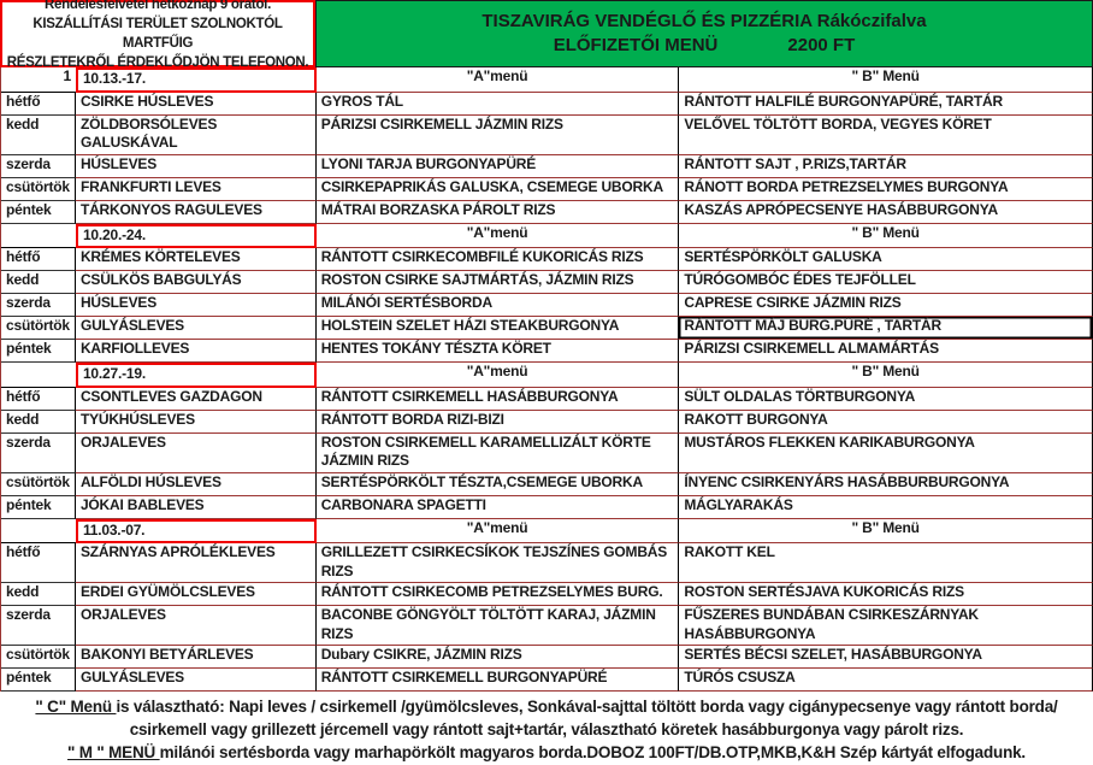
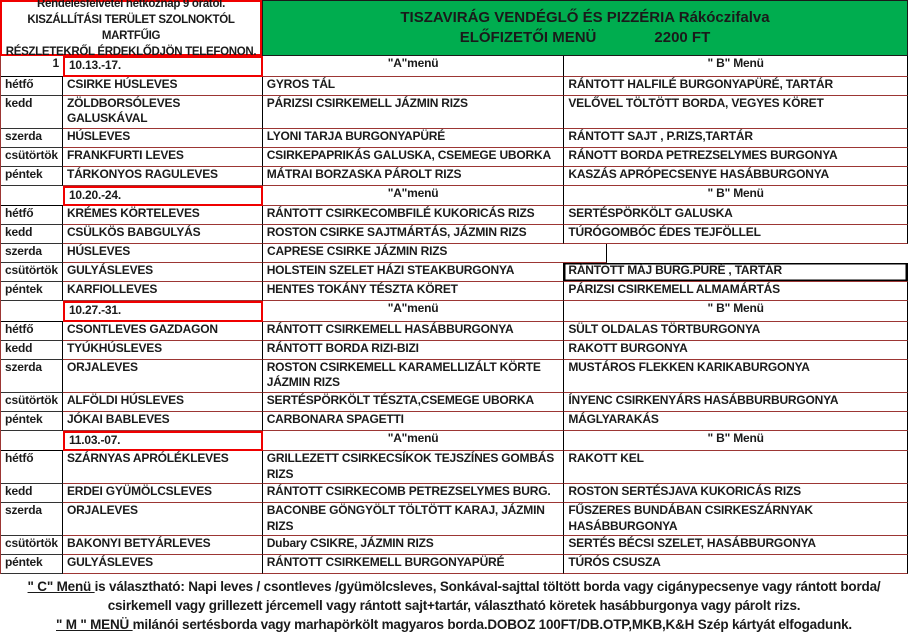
  Rendelésfelvétel hétköznap 9 órától.
  KISZÁLLÍTÁSI TERÜLET SZOLNOKTÓL MARTFŰIG
  RÉSZLETEKRŐL ÉRDEKLŐDJÖN TELEFONON.
  TISZAVIRÁG VENDÉGLŐ ÉS PIZZÉRIA Rákóczifalva
  ELŐFIZETŐI MENÜ
  2200 FT
  1
  10.13.-17.
  "A"menü
  " B" Menü
  hétfő
  CSIRKE HÚSLEVES
  GYROS TÁL
  RÁNTOTT HALFILÉ BURGONYAPÜRÉ, TARTÁR
  kedd
  ZÖLDBORSÓLEVES GALUSKÁVAL
  PÁRIZSI CSIRKEMELL JÁZMIN RIZS
  VELŐVEL TÖLTÖTT BORDA, VEGYES KÖRET
  szerda
  HÚSLEVES
  LYONI TARJA BURGONYAPÜRÉ
  RÁNTOTT SAJT , P.RIZS,TARTÁR
  csütörtök
  FRANKFURTI LEVES
  CSIRKEPAPRIKÁS GALUSKA, CSEMEGE UBORKA
  RÁNOTT BORDA PETREZSELYMES BURGONYA
  péntek
  TÁRKONYOS RAGULEVES
  MÁTRAI BORZASKA PÁROLT RIZS
  KASZÁS APRÓPECSENYE HASÁBBURGONYA
  10.20.-24.
  "A"menü
  " B" Menü
  hétfő
  KRÉMES KÖRTELEVES
  RÁNTOTT CSIRKECOMBFILÉ KUKORICÁS RIZS
  SERTÉSPÖRKÖLT GALUSKA
  kedd
  CSÜLKÖS BABGULYÁS
  ROSTON CSIRKE SAJTMÁRTÁS, JÁZMIN RIZS
  TÚRÓGOMBÓC ÉDES TEJFÖLLEL
  szerda
  HÚSLEVES
- MILÁNÓI SERTÉSBORDA
  CAPRESE CSIRKE JÁZMIN RIZS
  csütörtök
  GULYÁSLEVES
  HOLSTEIN SZELET HÁZI STEAKBURGONYA
  RÁNTOTT MÁJ BURG.PÜRÉ , TARTÁR
  péntek
  KARFIOLLEVES
  HENTES TOKÁNY TÉSZTA KÖRET
  PÁRIZSI CSIRKEMELL ALMAMÁRTÁS
- 10.27.-19.
+ 10.27.-31.
  "A"menü
  " B" Menü
  hétfő
  CSONTLEVES GAZDAGON
  RÁNTOTT CSIRKEMELL HASÁBBURGONYA
  SÜLT OLDALAS TÖRTBURGONYA
  kedd
  TYÚKHÚSLEVES
  RÁNTOTT BORDA RIZI-BIZI
  RAKOTT BURGONYA
  szerda
  ORJALEVES
  ROSTON CSIRKEMELL KARAMELLIZÁLT KÖRTE
  JÁZMIN RIZS
  MUSTÁROS FLEKKEN KARIKABURGONYA
  csütörtök
  ALFÖLDI HÚSLEVES
  SERTÉSPÖRKÖLT TÉSZTA,CSEMEGE UBORKA
  ÍNYENC CSIRKENYÁRS HASÁBBURBURGONYA
  péntek
  JÓKAI BABLEVES
  CARBONARA SPAGETTI
  MÁGLYARAKÁS
  11.03.-07.
  "A"menü
  " B" Menü
  hétfő
  SZÁRNYAS APRÓLÉKLEVES
  GRILLEZETT CSIRKECSÍKOK TEJSZÍNES GOMBÁS
  RIZS
  RAKOTT KEL
  kedd
  ERDEI GYÜMÖLCSLEVES
  RÁNTOTT CSIRKECOMB PETREZSELYMES BURG.
  ROSTON SERTÉSJAVA KUKORICÁS RIZS
  szerda
  ORJALEVES
  BACONBE GÖNGYÖLT TÖLTÖTT KARAJ, JÁZMIN
  RIZS
  FŰSZERES BUNDÁBAN CSIRKESZÁRNYAK
  HASÁBBURGONYA
  csütörtök
  BAKONYI BETYÁRLEVES
  Dubary CSIKRE, JÁZMIN RIZS
  SERTÉS BÉCSI SZELET, HASÁBBURGONYA
  péntek
  GULYÁSLEVES
  RÁNTOTT CSIRKEMELL BURGONYAPÜRÉ
  TÚRÓS CSUSZA
- " C" Menü is választható: Napi leves / csirkemell /gyümölcsleves, Sonkával-sajttal töltött borda vagy cigánypecsenye vagy rántott borda/
+ " C" Menü is választható: Napi leves / csontleves /gyümölcsleves, Sonkával-sajttal töltött borda vagy cigánypecsenye vagy rántott borda/
  csirkemell vagy grillezett jércemell vagy rántott sajt+tartár, választható köretek hasábburgonya vagy párolt rizs.
  " M " MENÜ milánói sertésborda vagy marhapörkölt magyaros borda.DOBOZ 100FT/DB.OTP,MKB,K&H Szép kártyát elfogadunk.
